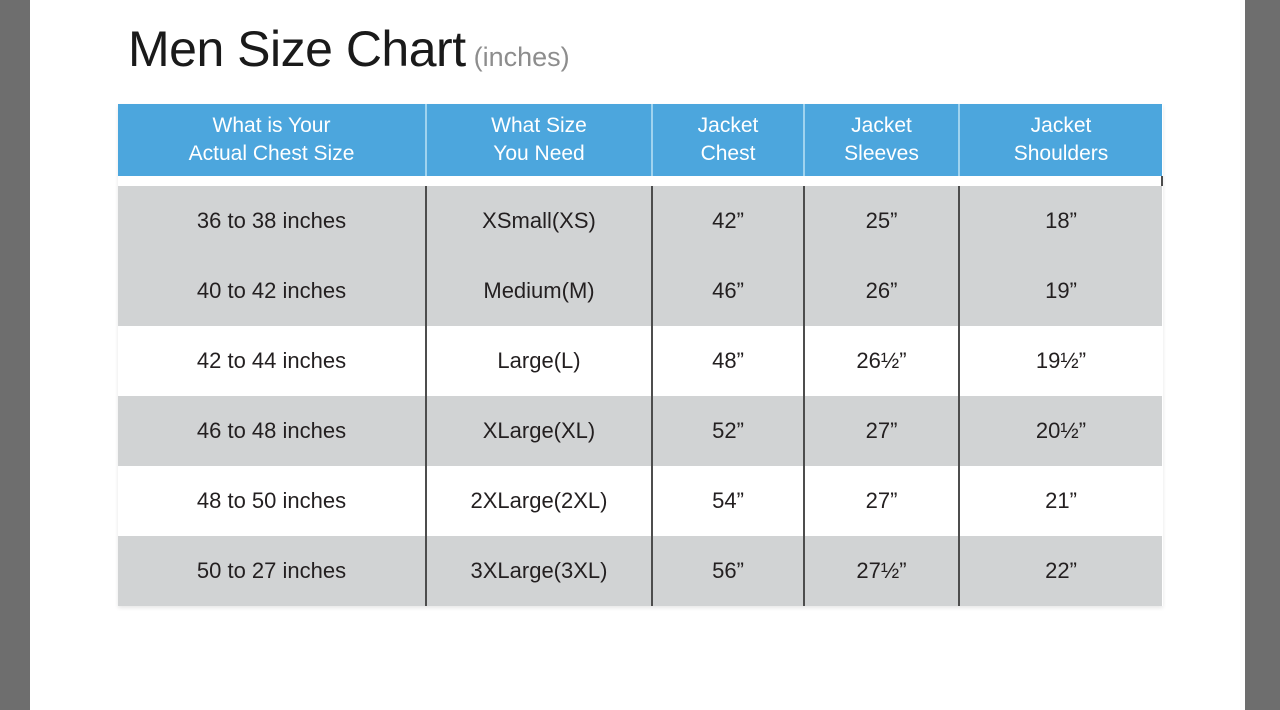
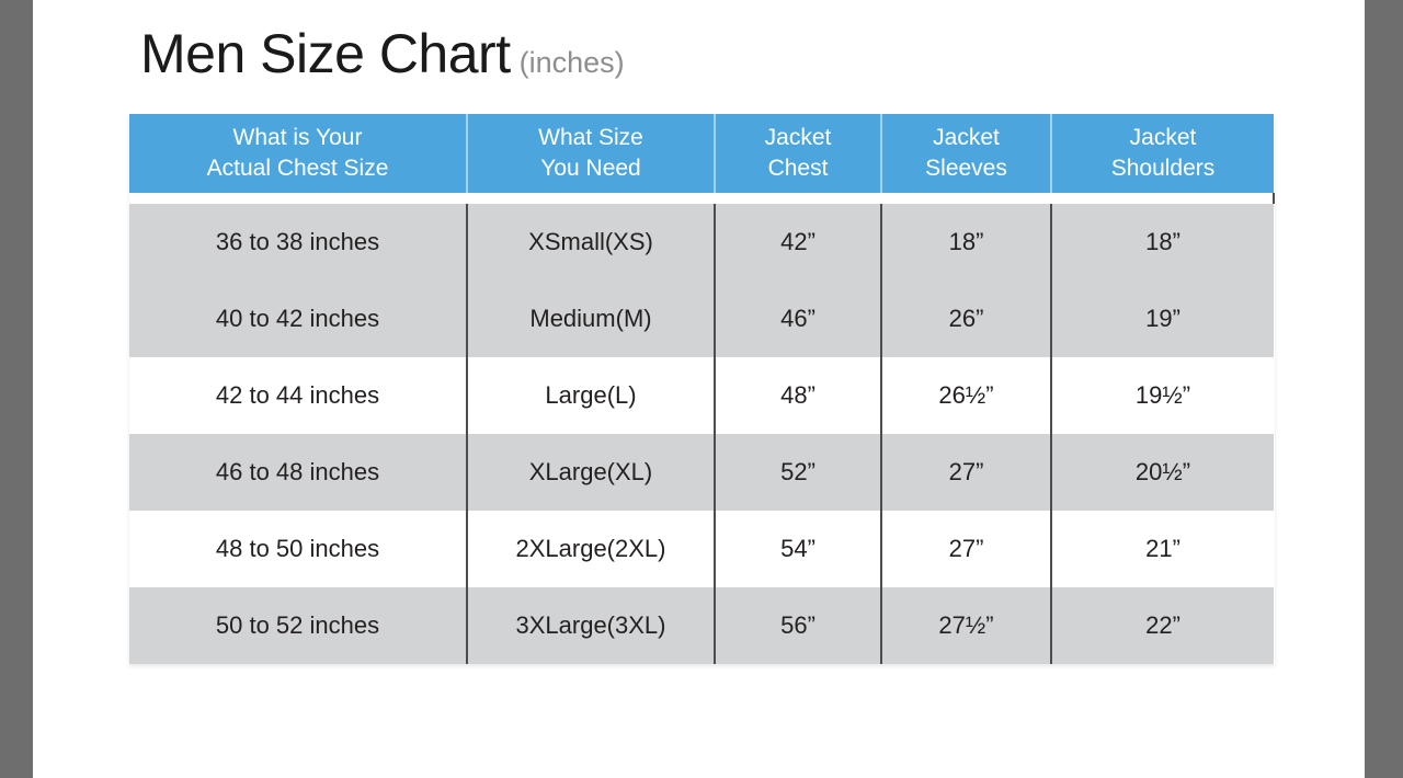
  Men Size Chart (inches)
  What is Your Actual Chest Size	What Size You Need	Jacket Chest	Jacket Sleeves	Jacket Shoulders
- 36 to 38 inches	XSmall(XS)	42”	25”	18”
+ 36 to 38 inches	XSmall(XS)	42”	18”	18”
  40 to 42 inches	Medium(M)	46”	26”	19”
  42 to 44 inches	Large(L)	48”	26½”	19½”
  46 to 48 inches	XLarge(XL)	52”	27”	20½”
  48 to 50 inches	2XLarge(2XL)	54”	27”	21”
- 50 to 27 inches	3XLarge(3XL)	56”	27½”	22”
+ 50 to 52 inches	3XLarge(3XL)	56”	27½”	22”
